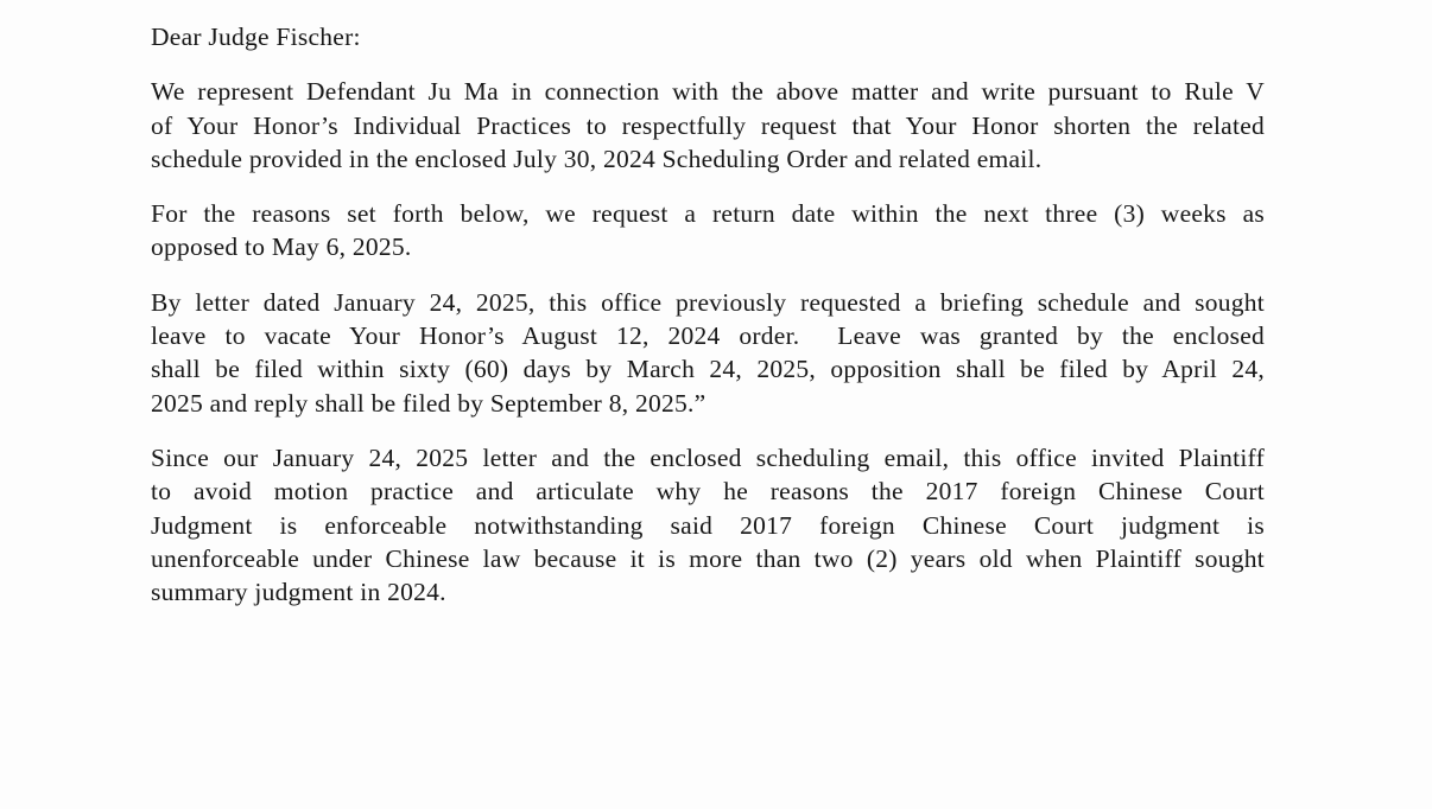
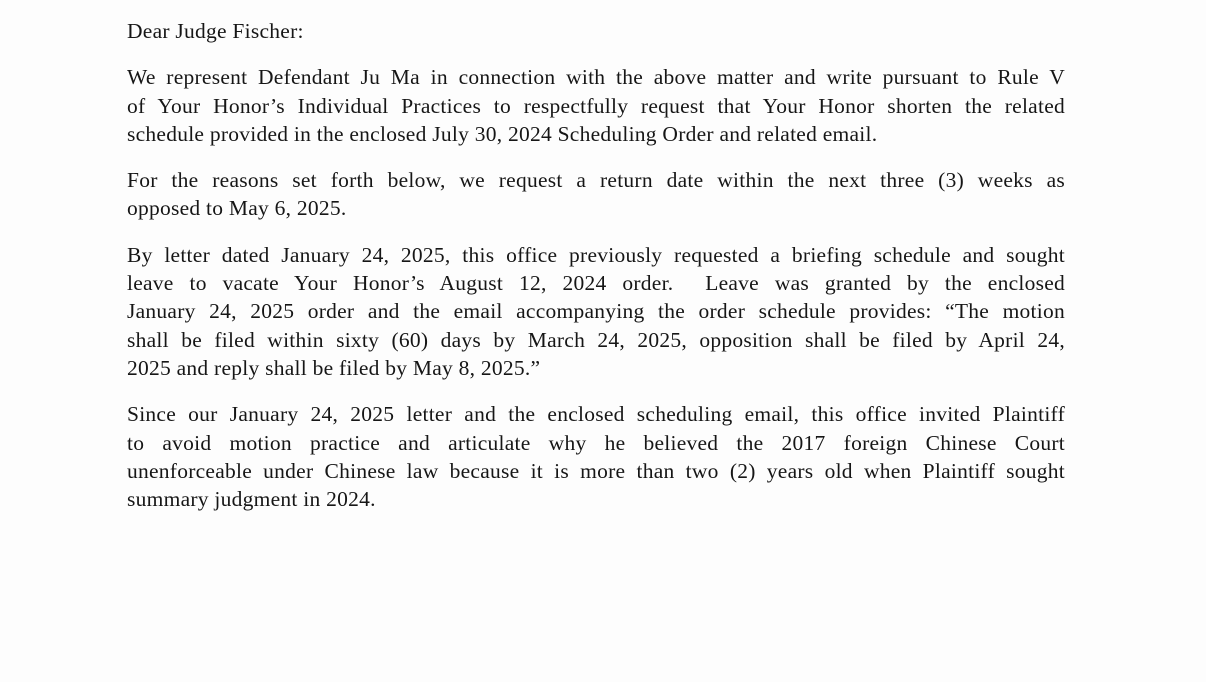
  Dear Judge Fischer:
  We represent Defendant Ju Ma in connection with the above matter and write pursuant to Rule V
  of Your Honor’s Individual Practices to respectfully request that Your Honor shorten the related
  schedule provided in the enclosed July 30, 2024 Scheduling Order and related email.
  For the reasons set forth below, we request a return date within the next three (3) weeks as
  opposed to May 6, 2025.
  By letter dated January 24, 2025, this office previously requested a briefing schedule and sought
  leave to vacate Your Honor’s August 12, 2024 order. Leave was granted by the enclosed
+ January 24, 2025 order and the email accompanying the order schedule provides: “The motion
  shall be filed within sixty (60) days by March 24, 2025, opposition shall be filed by April 24,
- 2025 and reply shall be filed by September 8, 2025.”
+ 2025 and reply shall be filed by May 8, 2025.”
  Since our January 24, 2025 letter and the enclosed scheduling email, this office invited Plaintiff
- to avoid motion practice and articulate why he reasons the 2017 foreign Chinese Court
+ to avoid motion practice and articulate why he believed the 2017 foreign Chinese Court
- Judgment is enforceable notwithstanding said 2017 foreign Chinese Court judgment is
  unenforceable under Chinese law because it is more than two (2) years old when Plaintiff sought
  summary judgment in 2024.
